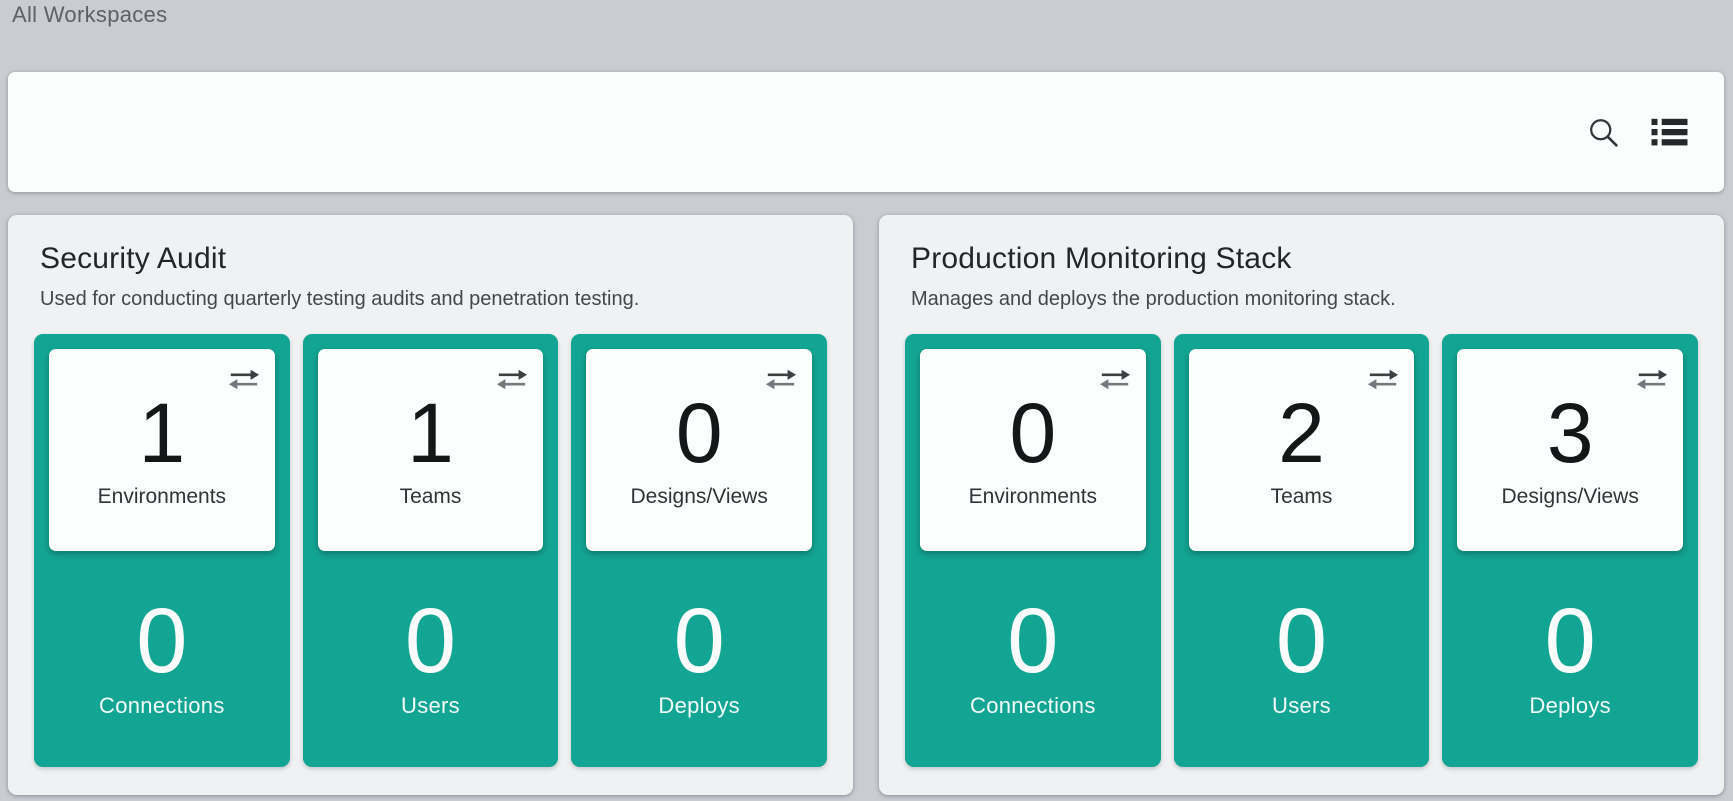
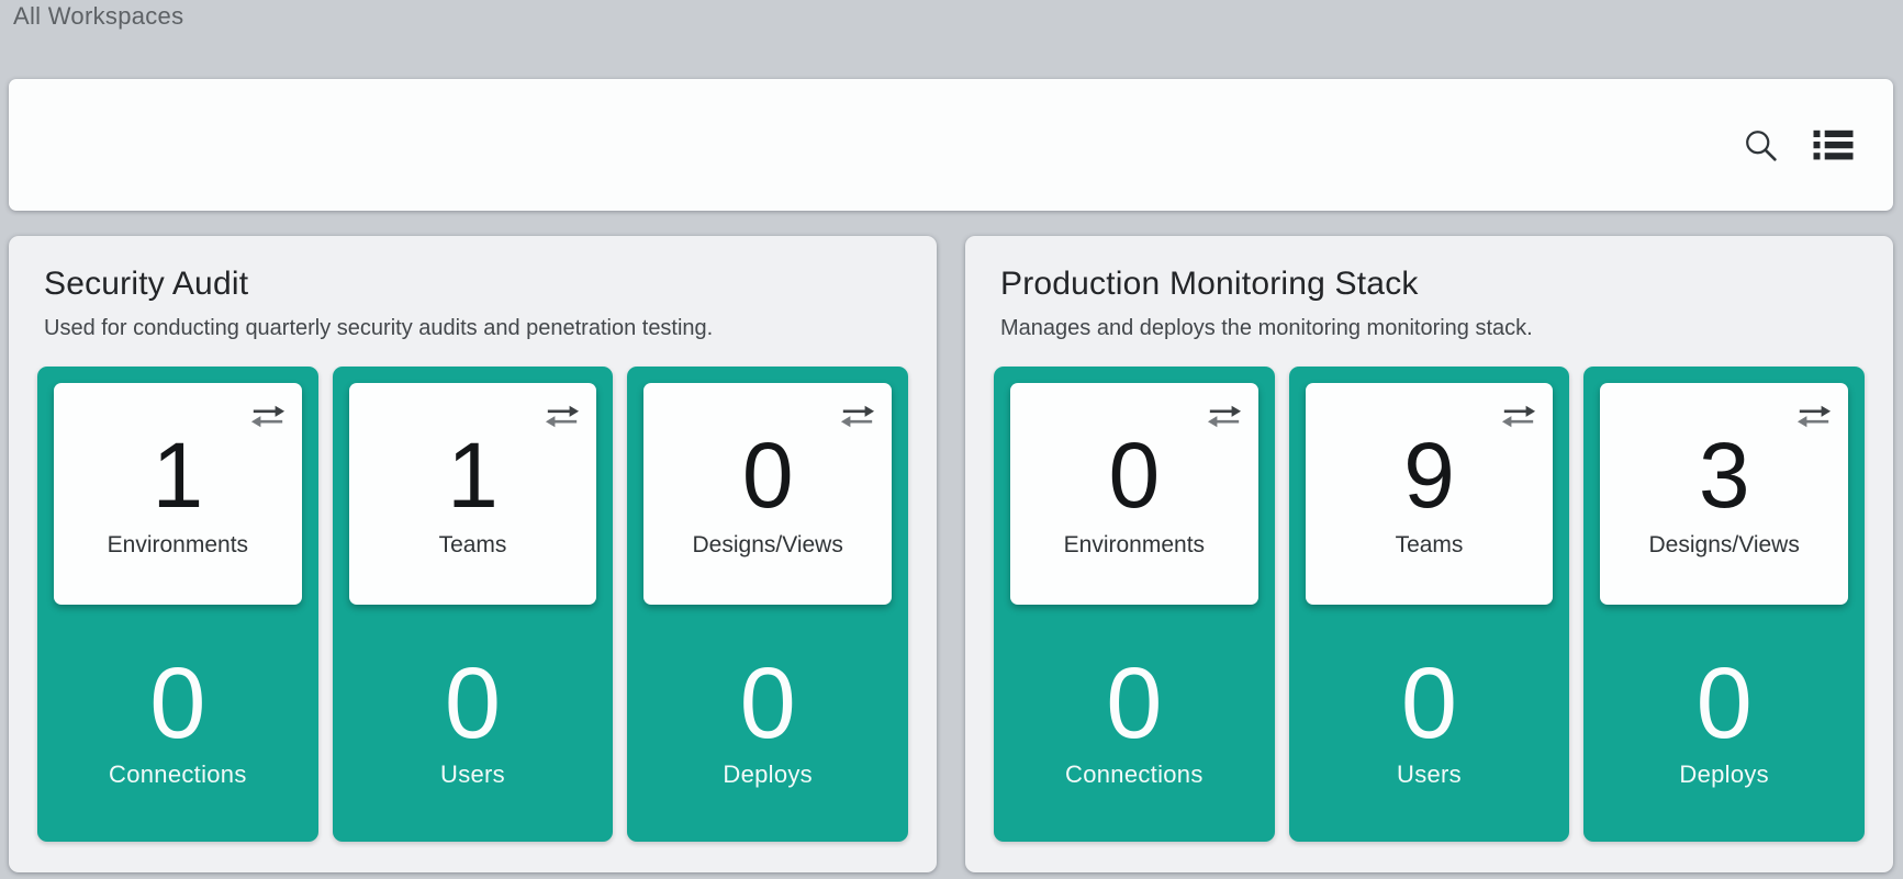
  All Workspaces
  Security Audit
- Used for conducting quarterly testing audits and penetration testing.
+ Used for conducting quarterly security audits and penetration testing.
  1
  Environments
  0
  Connections
  1
  Teams
  0
  Users
  0
  Designs/Views
  0
  Deploys
  Production Monitoring Stack
- Manages and deploys the production monitoring stack.
+ Manages and deploys the monitoring monitoring stack.
  0
  Environments
  0
  Connections
- 2
+ 9
  Teams
  0
  Users
  3
  Designs/Views
  0
  Deploys
